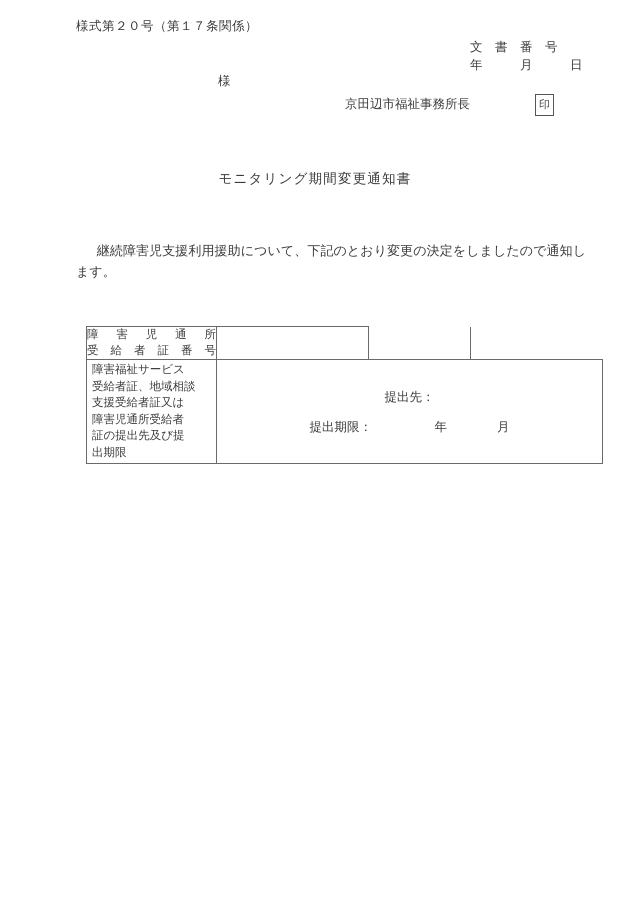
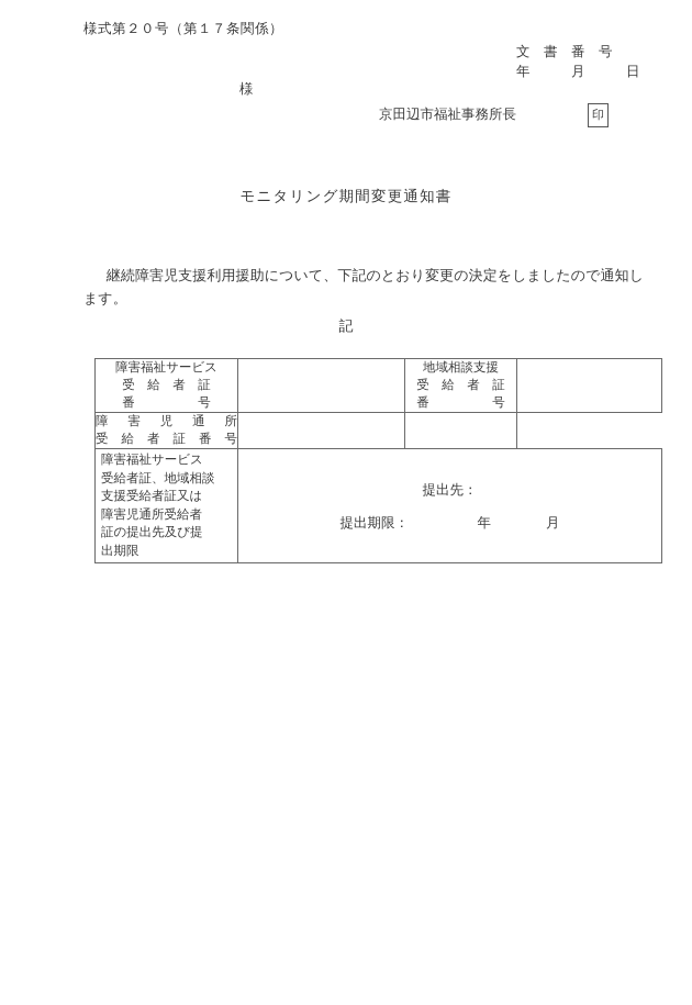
  様式第２０号（第１７条関係）
  文 書 番 号
  年 月 日
  様
  京田辺市福祉事務所長
  印
  モニタリング期間変更通知書
  継続障害児支援利用援助について、下記のとおり変更の決定をしましたので通知します。
+ 記
+ 障害福祉サービス 受 給 者 証 番 号		地域相談支援 受 給 者 証 番 号
  障 害 児 通 所 受 給 者 証 番 号
  障害福祉サービス 受給者証、地域相談 支援受給者証又は 障害児通所受給者 証の提出先及び提 出期限	提出先： 提出期限： 年 月
